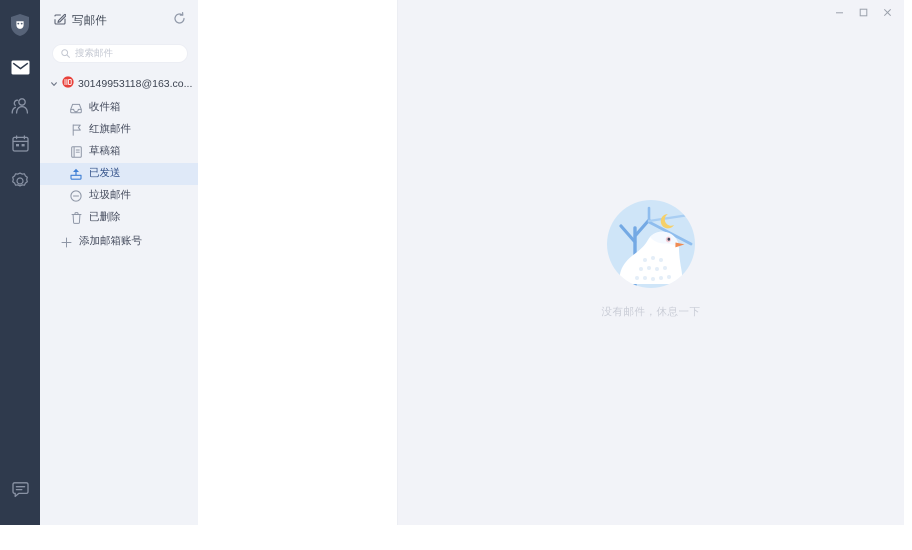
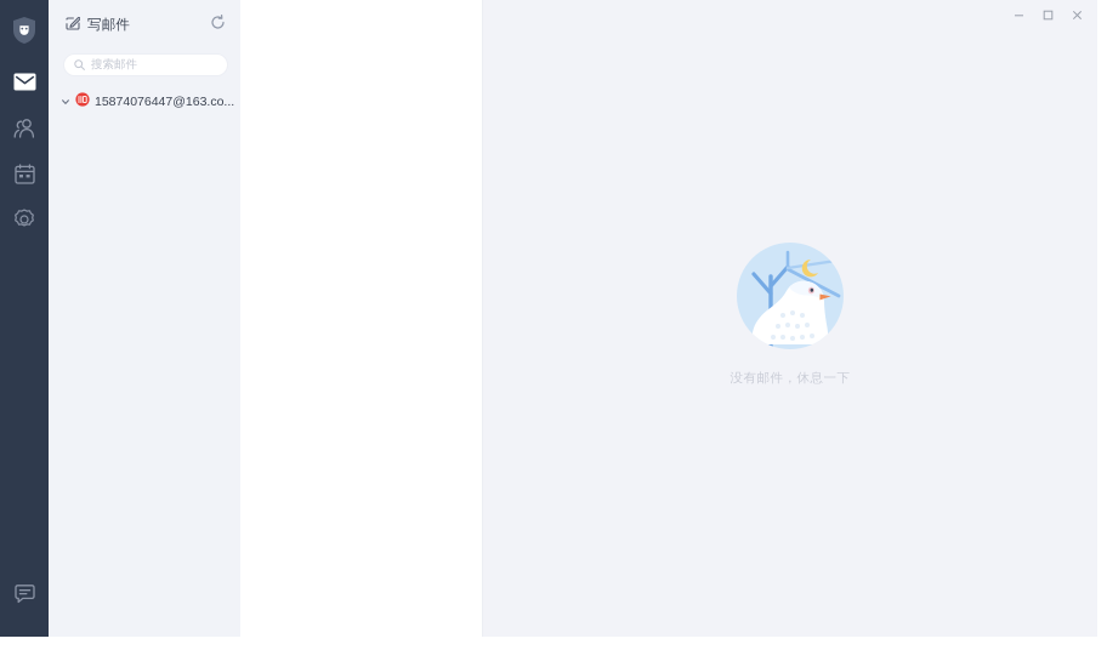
  写邮件
  搜索邮件
- 30149953118@163.co...
+ 15874076447@163.co...
- 收件箱
- 红旗邮件
- 草稿箱
- 已发送
- 垃圾邮件
- 已删除
- 添加邮箱账号
  没有邮件，休息一下
